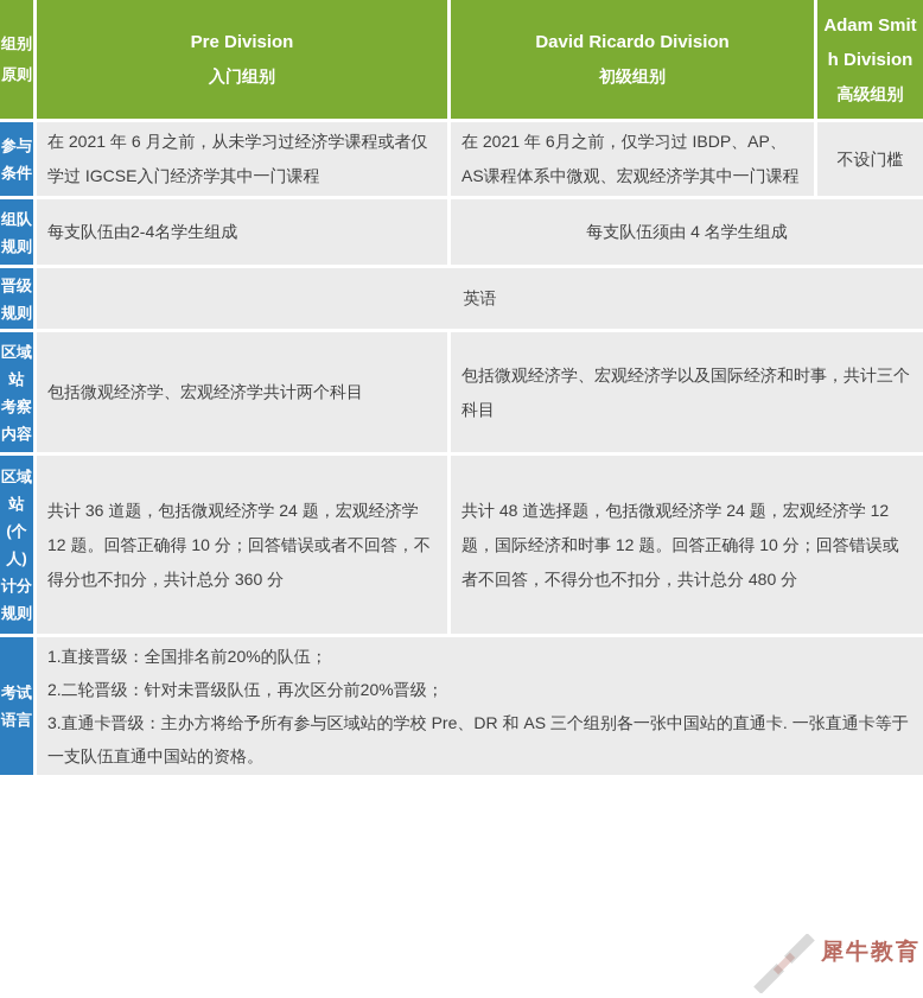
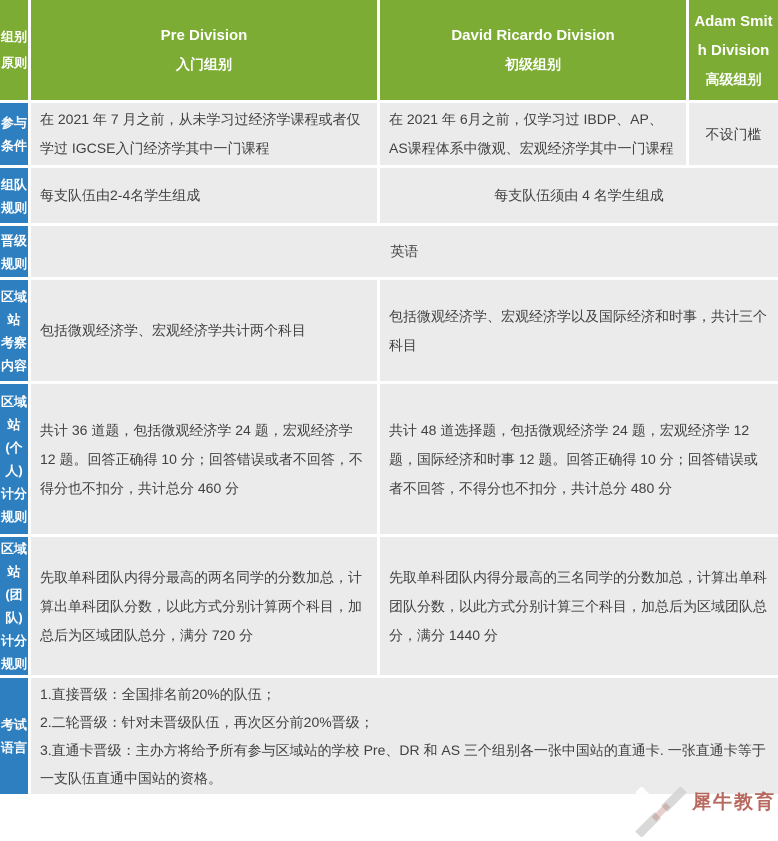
  组别 原则	Pre Division 入门组别	David Ricardo Division 初级组别	Adam Smith Division 高级组别
- 参与 条件	在 2021 年 6 月之前，从未学习过经济学课程或者仅学过 IGCSE入门经济学其中一门课程	在 2021 年 6月之前，仅学习过 IBDP、AP、AS课程体系中微观、宏观经济学其中一门课程	不设门槛
+ 参与 条件	在 2021 年 7 月之前，从未学习过经济学课程或者仅学过 IGCSE入门经济学其中一门课程	在 2021 年 6月之前，仅学习过 IBDP、AP、AS课程体系中微观、宏观经济学其中一门课程	不设门槛
  组队 规则	每支队伍由2-4名学生组成	每支队伍须由 4 名学生组成
  晋级 规则	英语
  区域 站 考察 内容	包括微观经济学、宏观经济学共计两个科目	包括微观经济学、宏观经济学以及国际经济和时事，共计三个科目
- 区域 站 (个 人) 计分 规则	共计 36 道题，包括微观经济学 24 题，宏观经济学 12 题。回答正确得 10 分；回答错误或者不回答，不得分也不扣分，共计总分 360 分	共计 48 道选择题，包括微观经济学 24 题，宏观经济学 12 题，国际经济和时事 12 题。回答正确得 10 分；回答错误或者不回答，不得分也不扣分，共计总分 480 分
+ 区域 站 (个 人) 计分 规则	共计 36 道题，包括微观经济学 24 题，宏观经济学 12 题。回答正确得 10 分；回答错误或者不回答，不得分也不扣分，共计总分 460 分	共计 48 道选择题，包括微观经济学 24 题，宏观经济学 12 题，国际经济和时事 12 题。回答正确得 10 分；回答错误或者不回答，不得分也不扣分，共计总分 480 分
+ 区域 站 (团 队) 计分 规则	先取单科团队内得分最高的两名同学的分数加总，计算出单科团队分数，以此方式分别计算两个科目，加总后为区域团队总分，满分 720 分	先取单科团队内得分最高的三名同学的分数加总，计算出单科团队分数，以此方式分别计算三个科目，加总后为区域团队总分，满分 1440 分
  考试 语言	1.直接晋级：全国排名前20%的队伍； 2.二轮晋级：针对未晋级队伍，再次区分前20%晋级； 3.直通卡晋级：主办方将给予所有参与区域站的学校 Pre、DR 和 AS 三个组别各一张中国站的直通卡. 一张直通卡等于一支队伍直通中国站的资格。
  犀牛教育
